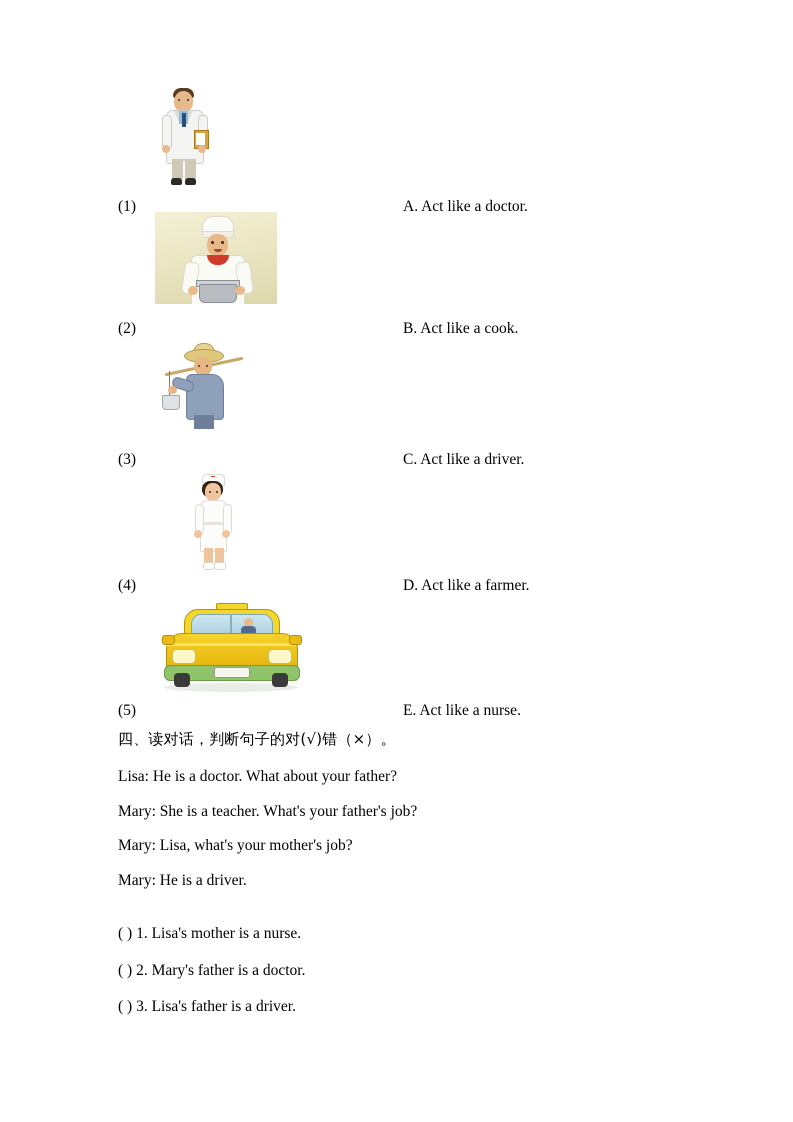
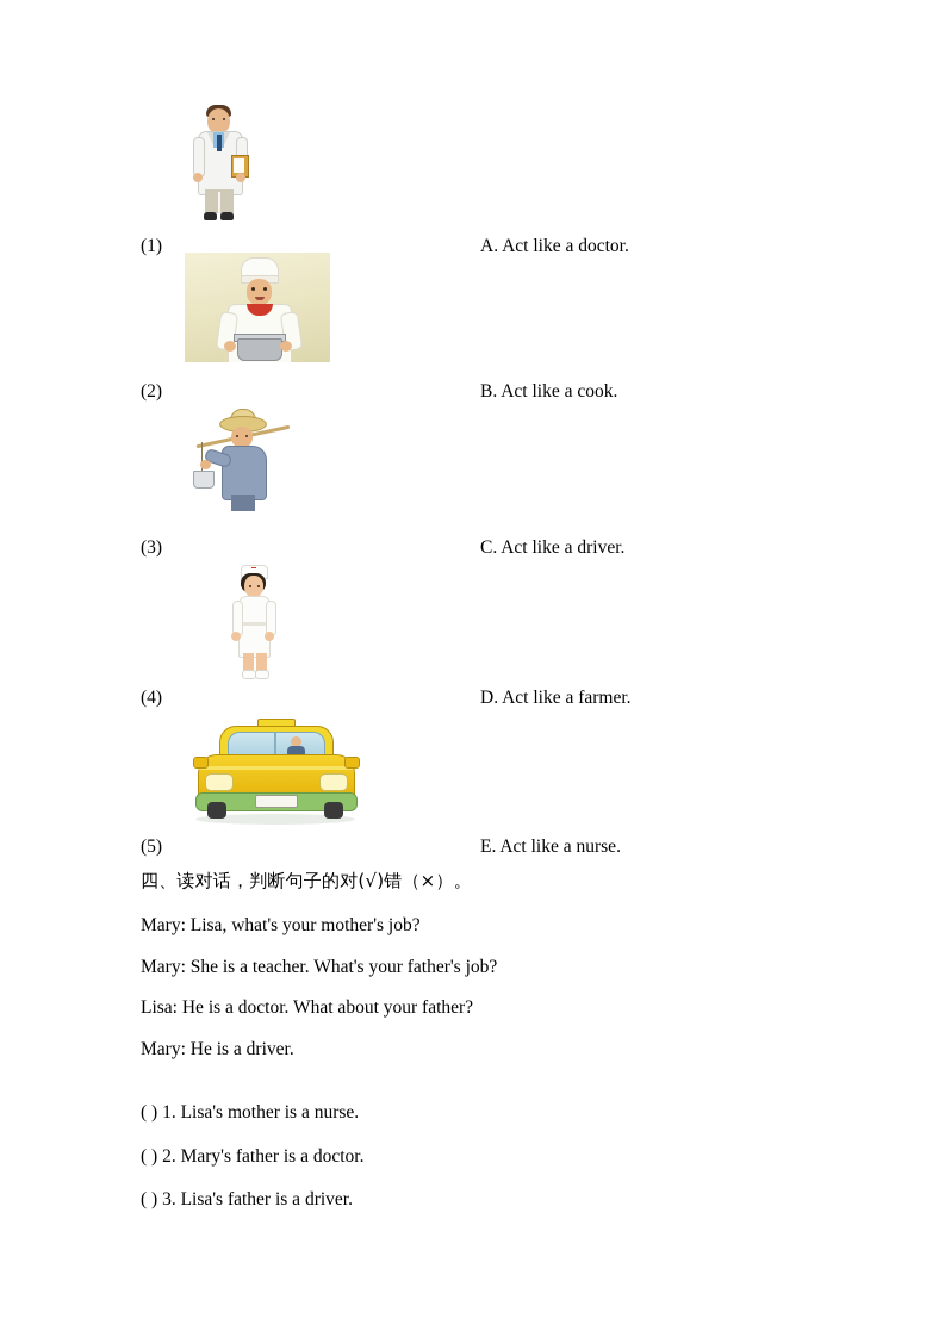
  (1)
  A. Act like a doctor.
  (2)
  B. Act like a cook.
  (3)
  C. Act like a driver.
  (4)
  D. Act like a farmer.
  (5)
  E. Act like a nurse.
  四、读对话，判断句子的对(√)错（×）。
- Lisa: He is a doctor. What about your father?
+ Mary: Lisa, what's your mother's job?
  Mary: She is a teacher. What's your father's job?
- Mary: Lisa, what's your mother's job?
+ Lisa: He is a doctor. What about your father?
  Mary: He is a driver.
  ( ) 1. Lisa's mother is a nurse.
  ( ) 2. Mary's father is a doctor.
  ( ) 3. Lisa's father is a driver.
